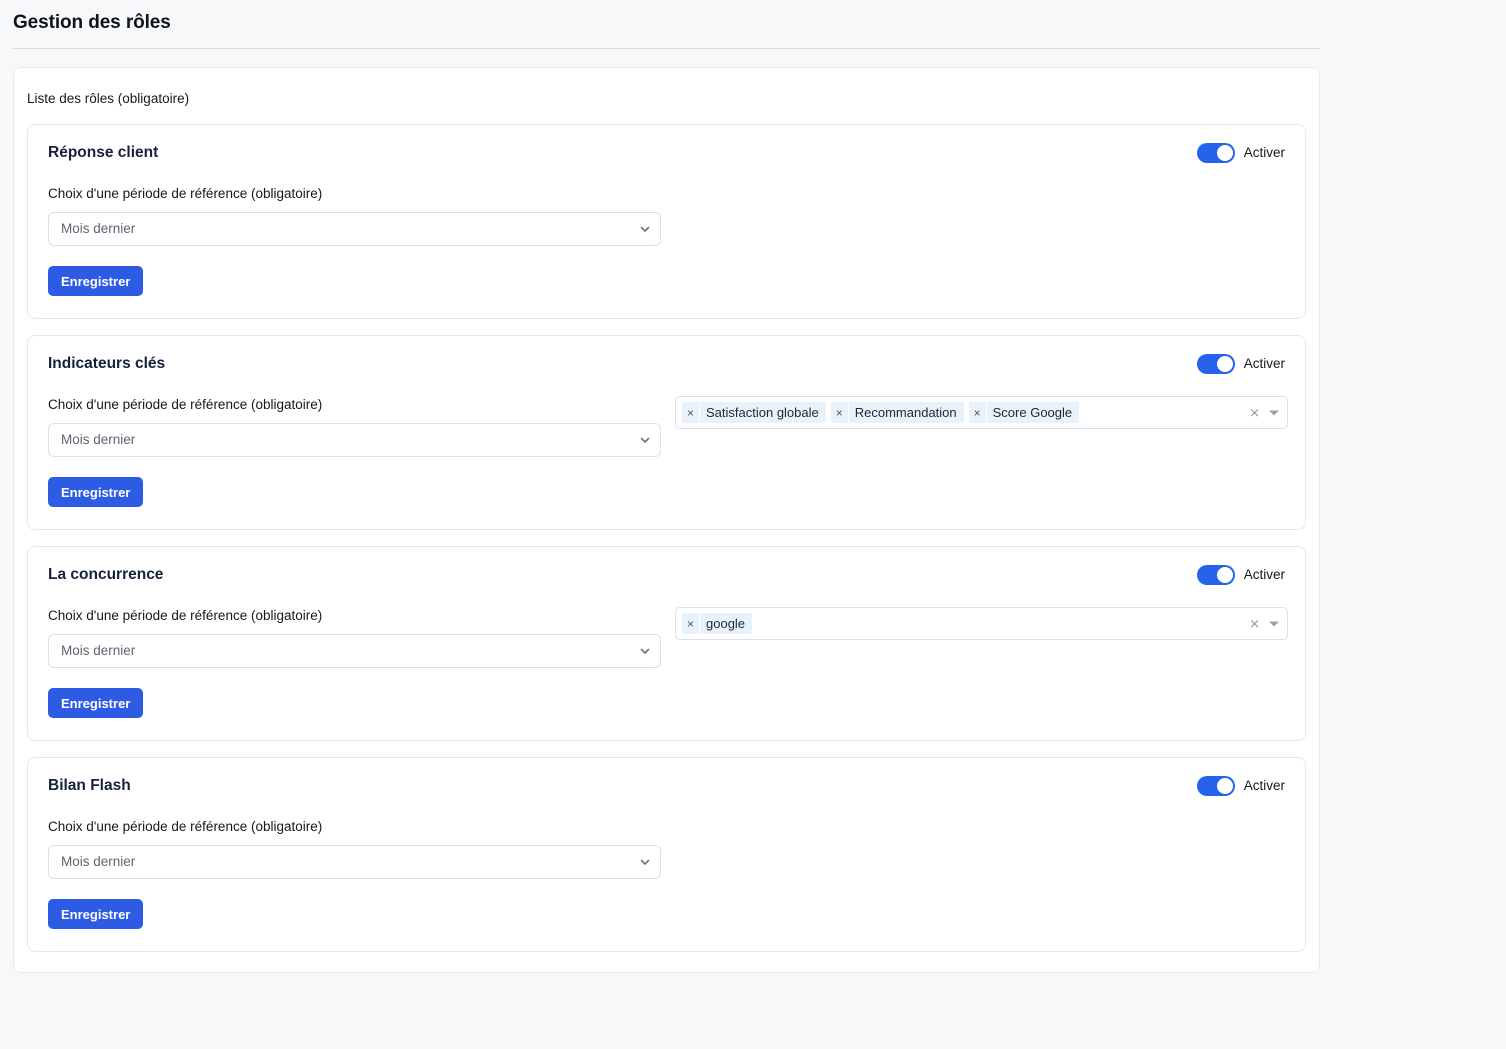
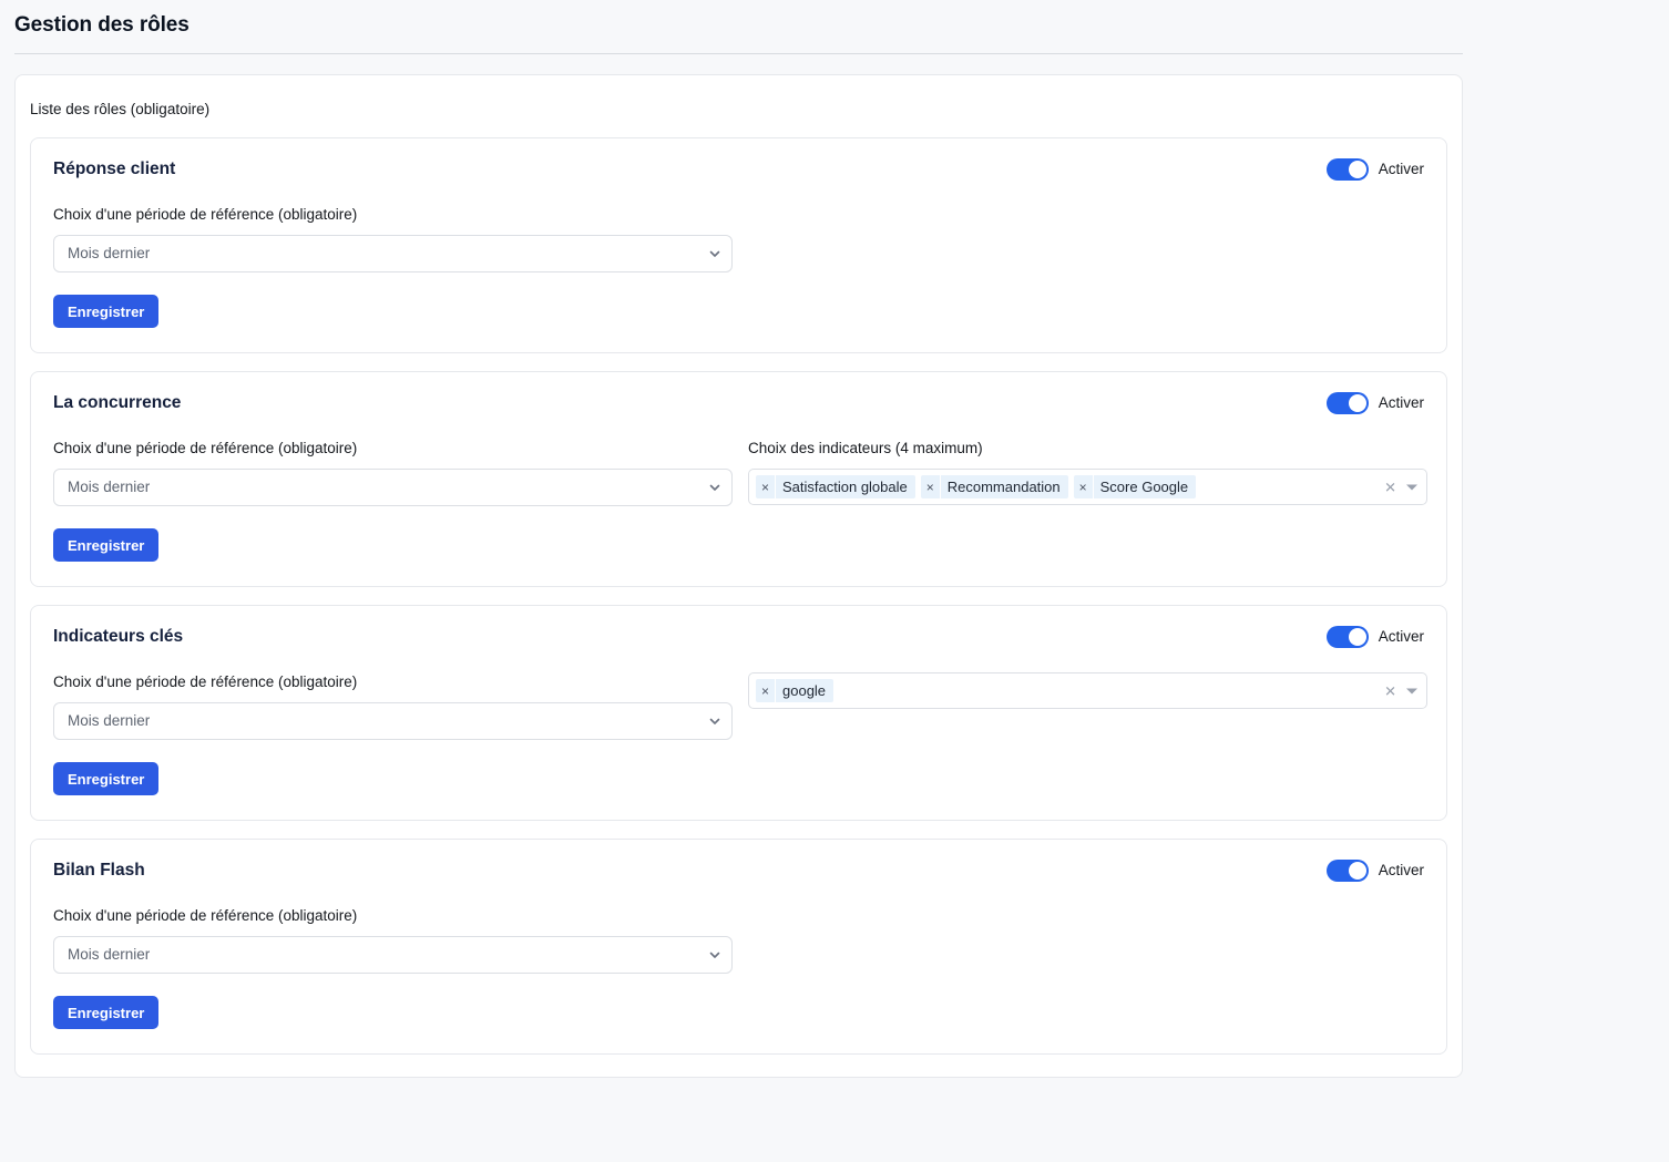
  Gestion des rôles
  Liste des rôles (obligatoire)
  Réponse client
  Activer
  Choix d'une période de référence (obligatoire)
  Mois dernier
  Enregistrer
- Indicateurs clés
+ La concurrence
  Activer
  Choix d'une période de référence (obligatoire)
  Mois dernier
+ Choix des indicateurs (4 maximum)
  ×
  Satisfaction globale
  ×
  Recommandation
  ×
  Score Google
  ✕
  Enregistrer
- La concurrence
+ Indicateurs clés
  Activer
  Choix d'une période de référence (obligatoire)
  Mois dernier
  ×
  google
  ✕
  Enregistrer
  Bilan Flash
  Activer
  Choix d'une période de référence (obligatoire)
  Mois dernier
  Enregistrer
